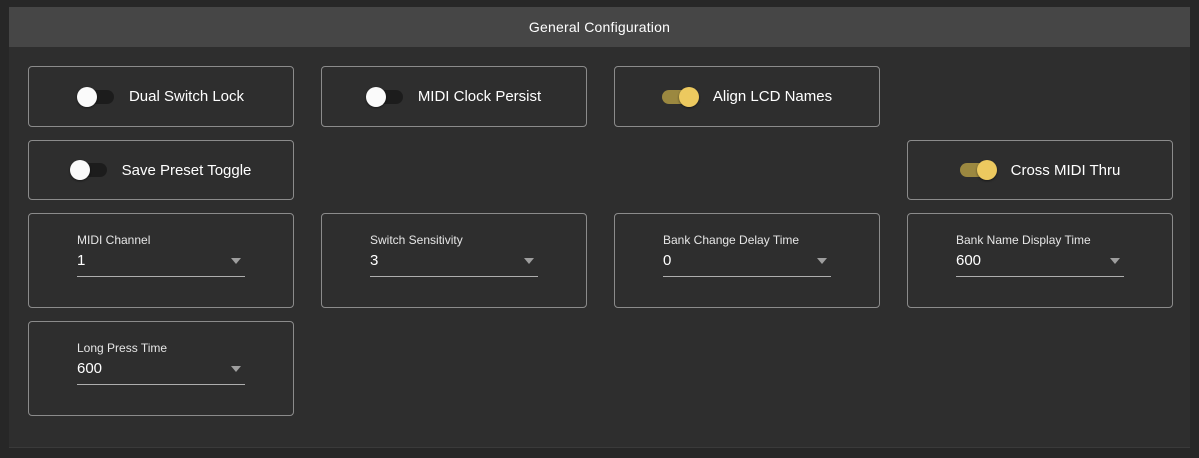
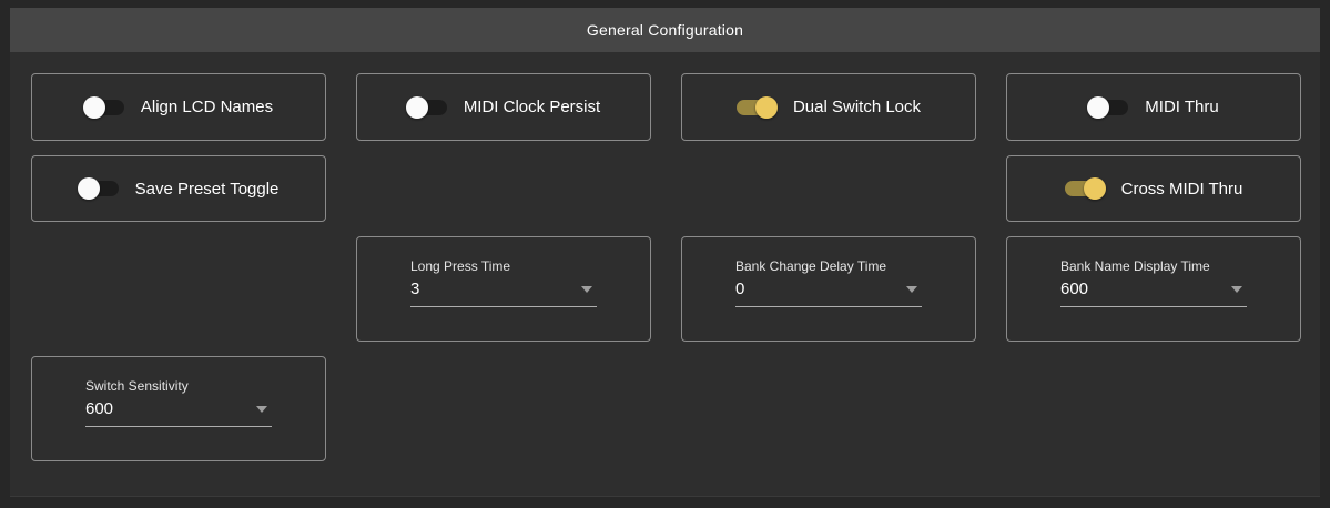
  General Configuration
- Dual Switch Lock
+ Align LCD Names
  MIDI Clock Persist
- Align LCD Names
+ Dual Switch Lock
+ MIDI Thru
  Save Preset Toggle
  Cross MIDI Thru
- MIDI Channel
- 1
- Switch Sensitivity
+ Long Press Time
  3
  Bank Change Delay Time
  0
  Bank Name Display Time
  600
- Long Press Time
+ Switch Sensitivity
  600
